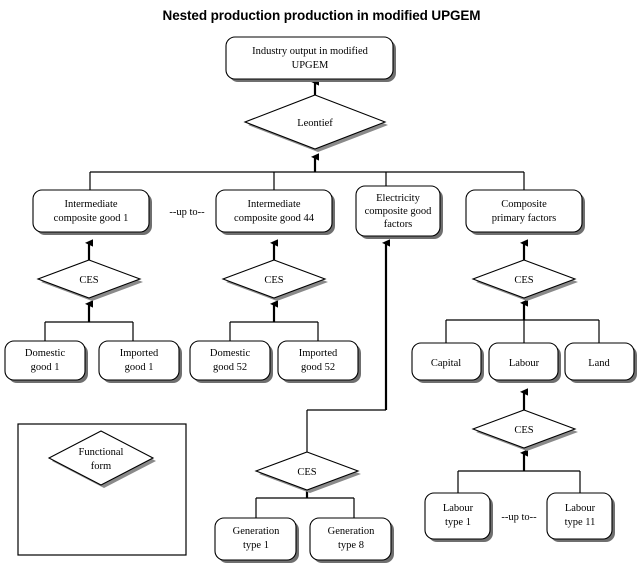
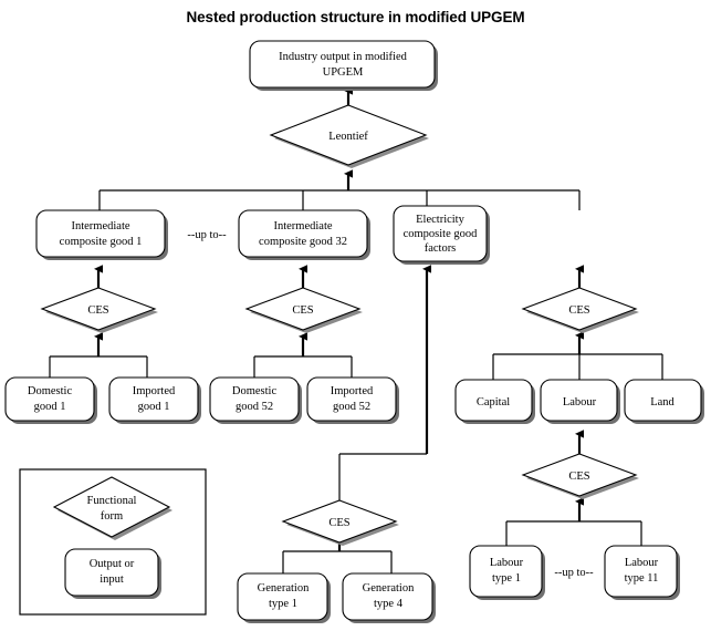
- Nested production production in modified UPGEM
+ Nested production structure in modified UPGEM
  Industry output in modified
  UPGEM
  Leontief
  Intermediate
  composite good 1
  --up to--
  Intermediate
- composite good 44
+ composite good 32
  Electricity
  composite good
  factors
- Composite
- primary factors
  CES
  CES
  CES
  Domestic
  good 1
  Imported
  good 1
  Domestic
  good 52
  Imported
  good 52
  Capital
  Labour
  Land
  CES
  CES
  Generation
  type 1
  Generation
- type 8
+ type 4
  Labour
  type 1
  --up to--
  Labour
  type 11
  Functional
  form
+ Output or
+ input
